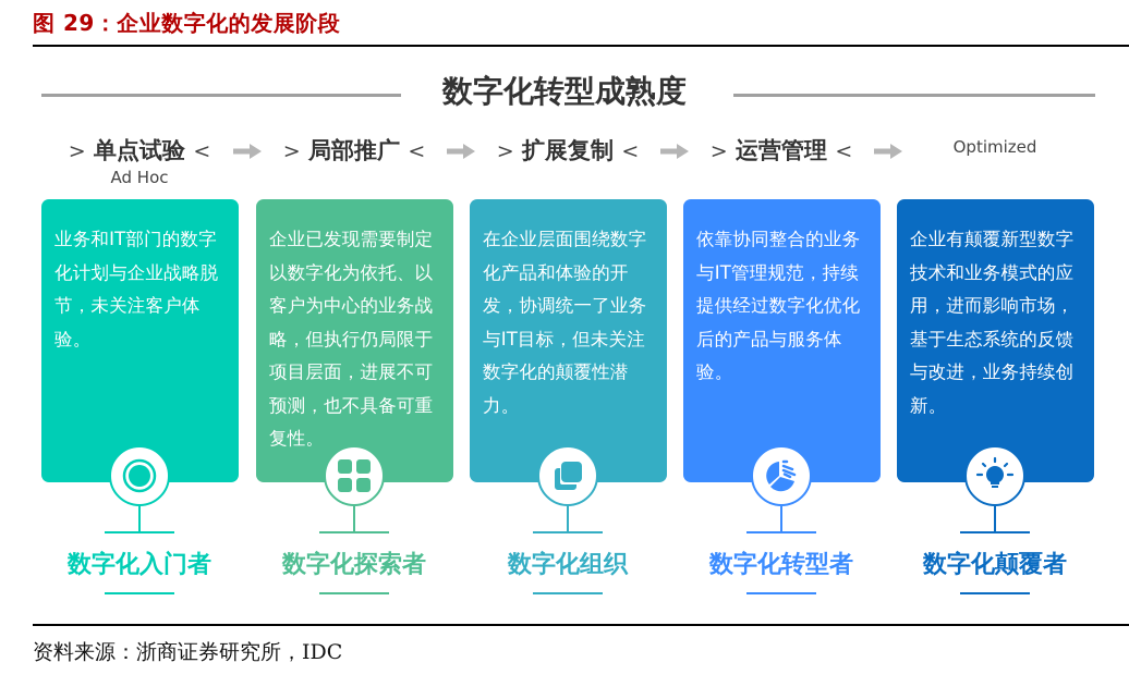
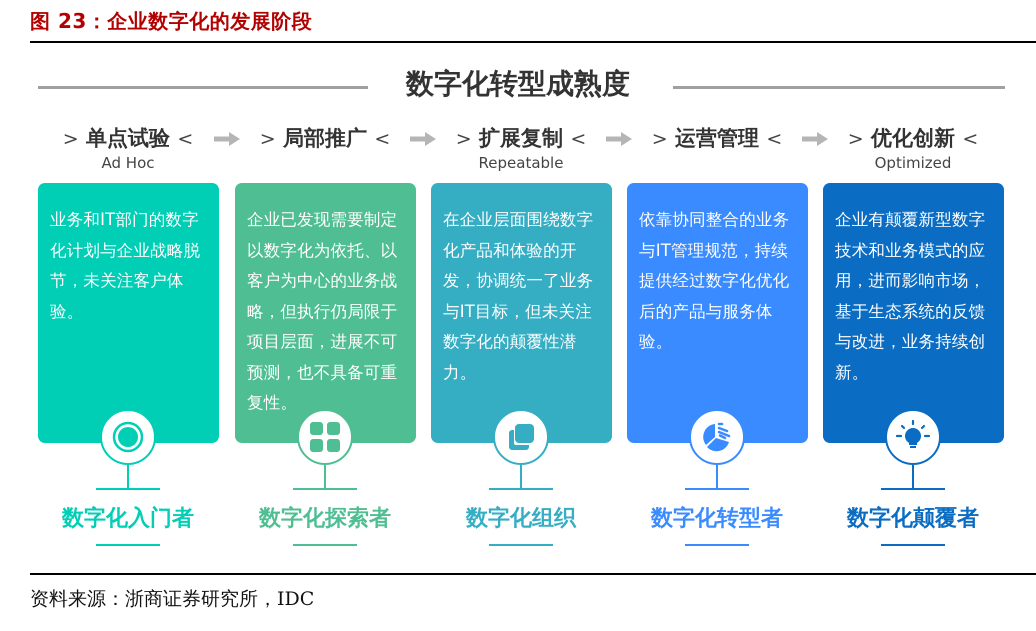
- 图 29：企业数字化的发展阶段
+ 图 23：企业数字化的发展阶段
  数字化转型成熟度
  > 单点试验 <
  Ad Hoc
  > 局部推广 <
  > 扩展复制 <
+ Repeatable
  > 运营管理 <
+ > 优化创新 <
  Optimized
  业务和IT部门的数字化计划与企业战略脱节，未关注客户体验。
  企业已发现需要制定以数字化为依托、以客户为中心的业务战略，但执行仍局限于项目层面，进展不可预测，也不具备可重复性。
  在企业层面围绕数字化产品和体验的开发，协调统一了业务与IT目标，但未关注数字化的颠覆性潜力。
  依靠协同整合的业务与IT管理规范，持续提供经过数字化优化后的产品与服务体验。
  企业有颠覆新型数字技术和业务模式的应用，进而影响市场，基于生态系统的反馈与改进，业务持续创新。
  数字化入门者
  数字化探索者
  数字化组织
  数字化转型者
  数字化颠覆者
  资料来源：浙商证券研究所，IDC
